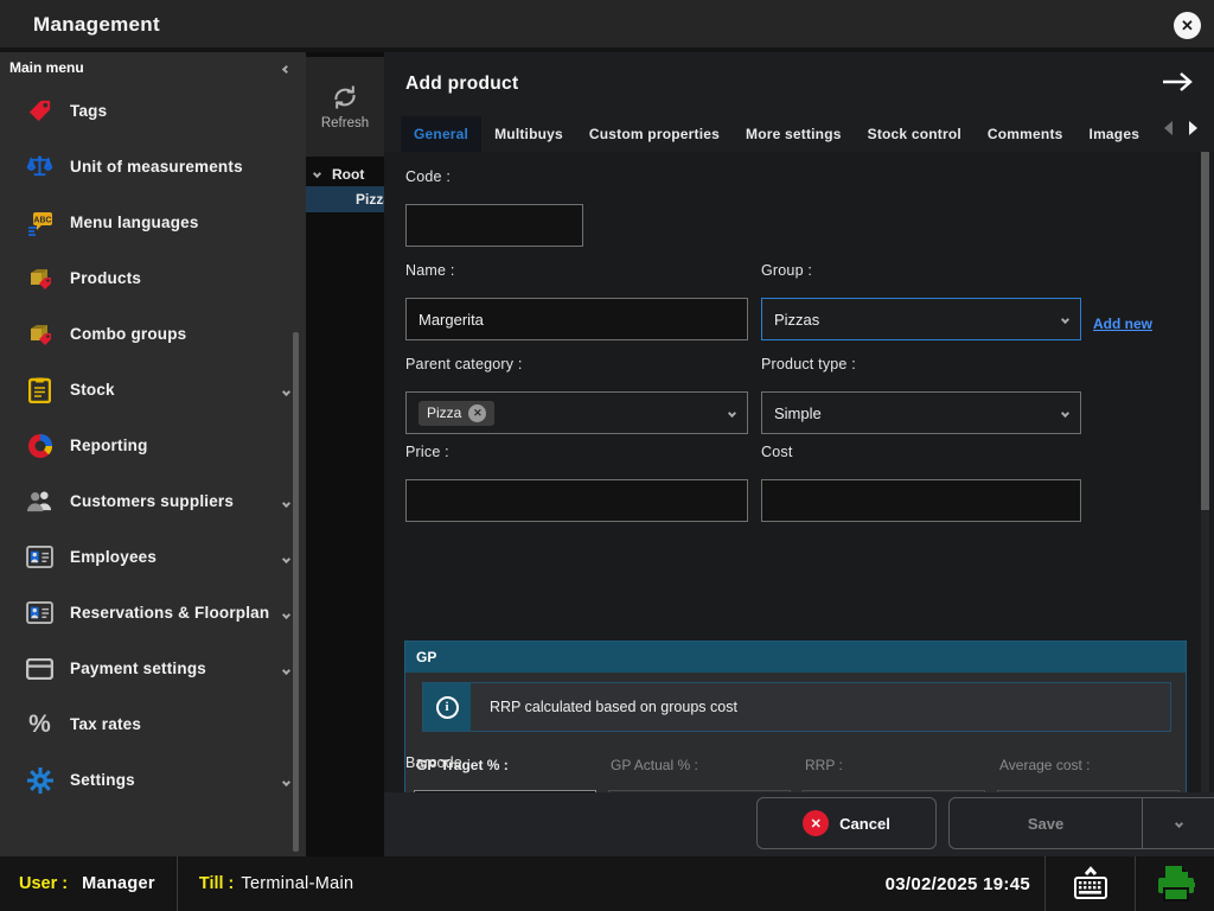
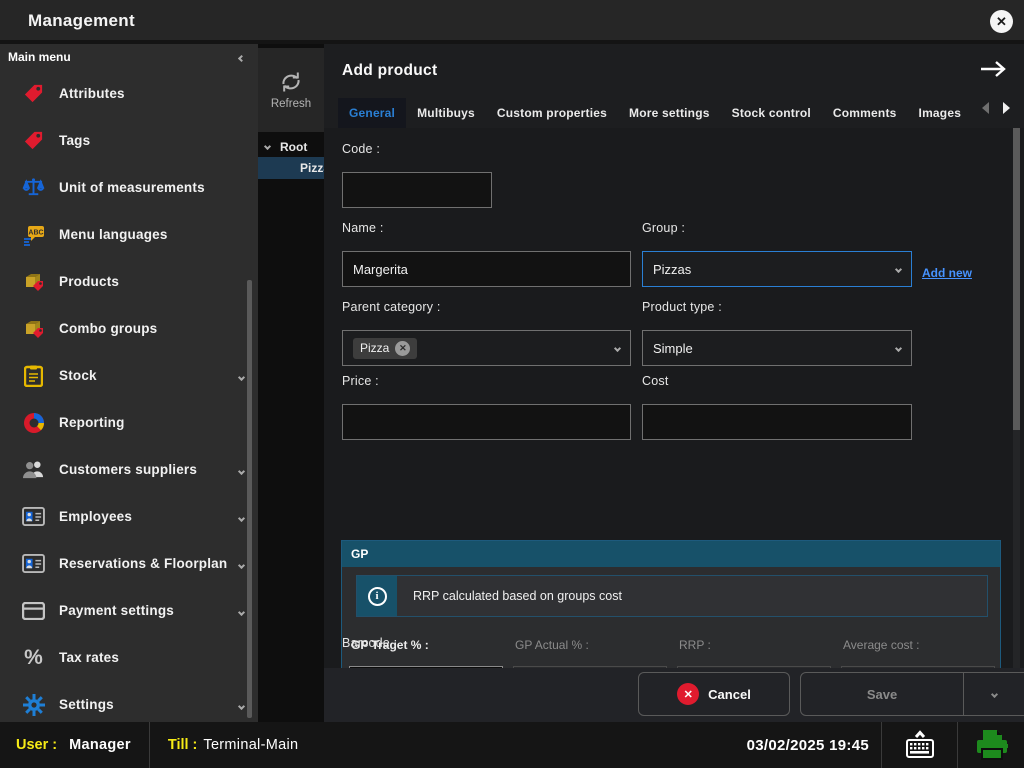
  Management
  ✕
  Main menu
+ Attributes
  Tags
  Unit of measurements
  Menu languages
  Products
  Combo groups
  Stock
  Reporting
  Customers suppliers
  Employees
  Reservations & Floorplan
  Payment settings
  %
  Tax rates
  Settings
  Refresh
  Root
  Pizz
  Add product
  General
  Multibuys
  Custom properties
  More settings
  Stock control
  Comments
  Images
  Code :
  Name :
  Margerita
  Group :
  Pizzas
  Add new
  Parent category :
  Pizza
  ✕
  Product type :
  Simple
  Price :
  Cost
  GP
  i
  RRP calculated based on groups cost
  GP Traget % :
  GP Actual % :
  RRP :
  Average cost :
  Barcode :
  ✕
  Cancel
  Save
  User :
  Manager
  Till :
  Terminal-Main
  03/02/2025 19:45
